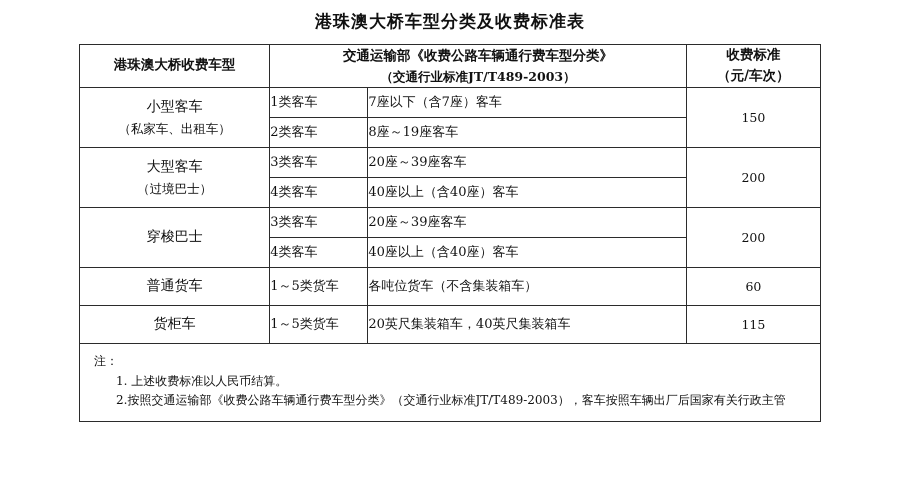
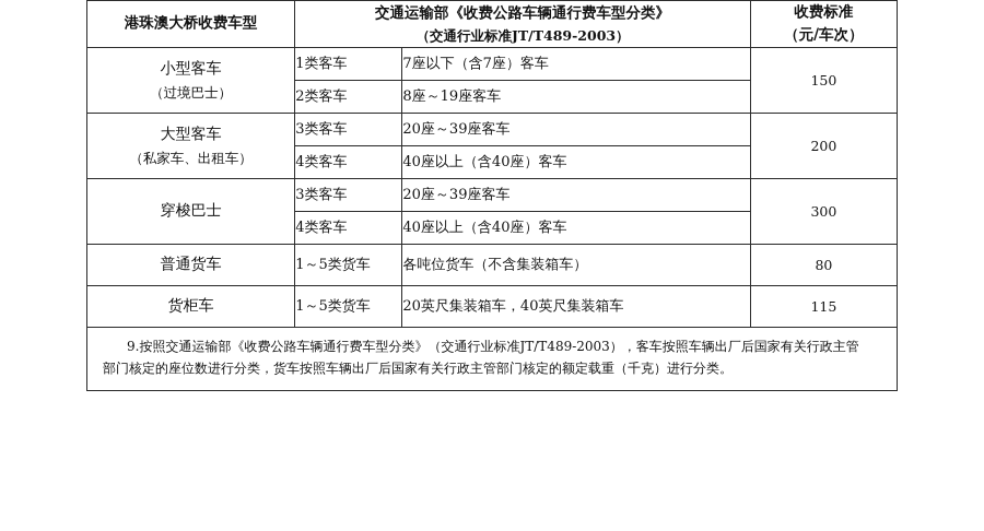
- 港珠澳大桥车型分类及收费标准表
  港珠澳大桥收费车型	交通运输部《收费公路车辆通行费车型分类》 （交通行业标准JT/T489-2003）	收费标准 （元/车次）
- 小型客车 （私家车、出租车）	1类客车	7座以下（含7座）客车	150
+ 小型客车 （过境巴士）	1类客车	7座以下（含7座）客车	150
  2类客车	8座～19座客车
- 大型客车 （过境巴士）	3类客车	20座～39座客车	200
+ 大型客车 （私家车、出租车）	3类客车	20座～39座客车	200
  4类客车	40座以上（含40座）客车
- 穿梭巴士	3类客车	20座～39座客车	200
+ 穿梭巴士	3类客车	20座～39座客车	300
  4类客车	40座以上（含40座）客车
- 普通货车	1～5类货车	各吨位货车（不含集装箱车）	60
+ 普通货车	1～5类货车	各吨位货车（不含集装箱车）	80
  货柜车	1～5类货车	20英尺集装箱车，40英尺集装箱车	115
- 注：
- 1. 上述收费标准以人民币结算。
- 2.按照交通运输部《收费公路车辆通行费车型分类》（交通行业标准JT/T489-2003），客车按照车辆出厂后国家有关行政主管
+ 9.按照交通运输部《收费公路车辆通行费车型分类》（交通行业标准JT/T489-2003），客车按照车辆出厂后国家有关行政主管
+ 部门核定的座位数进行分类，货车按照车辆出厂后国家有关行政主管部门核定的额定载重（千克）进行分类。
